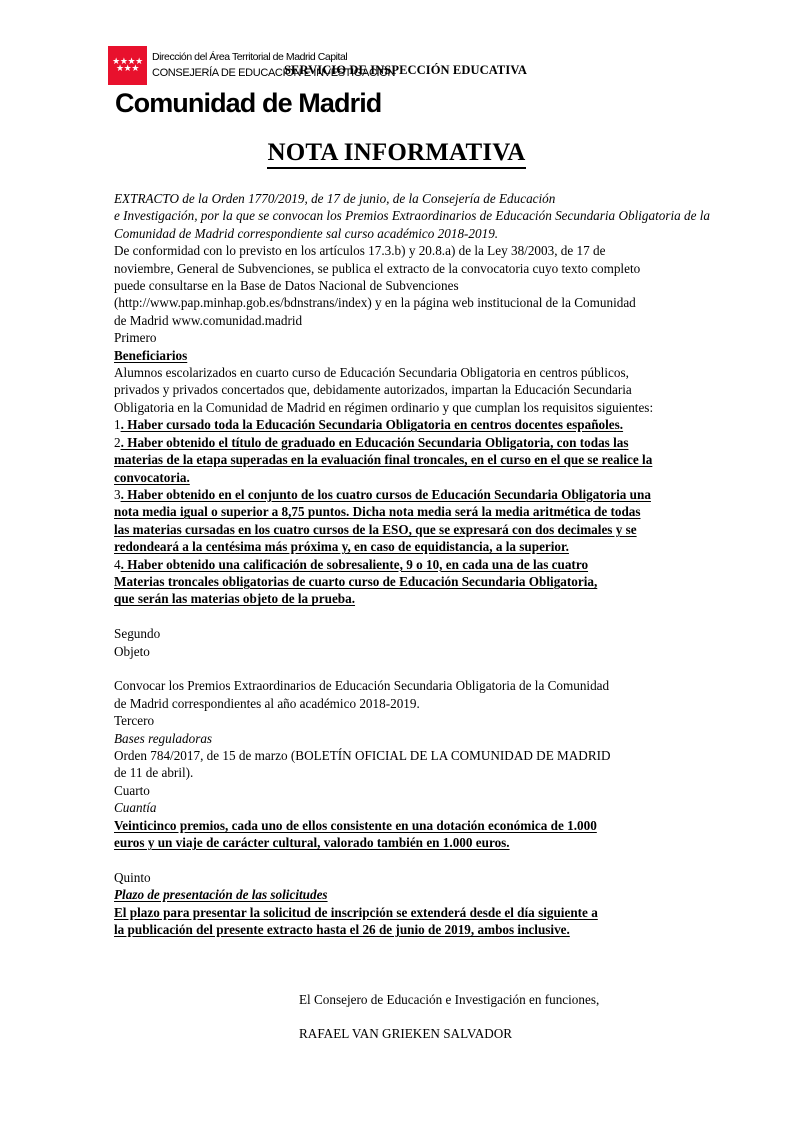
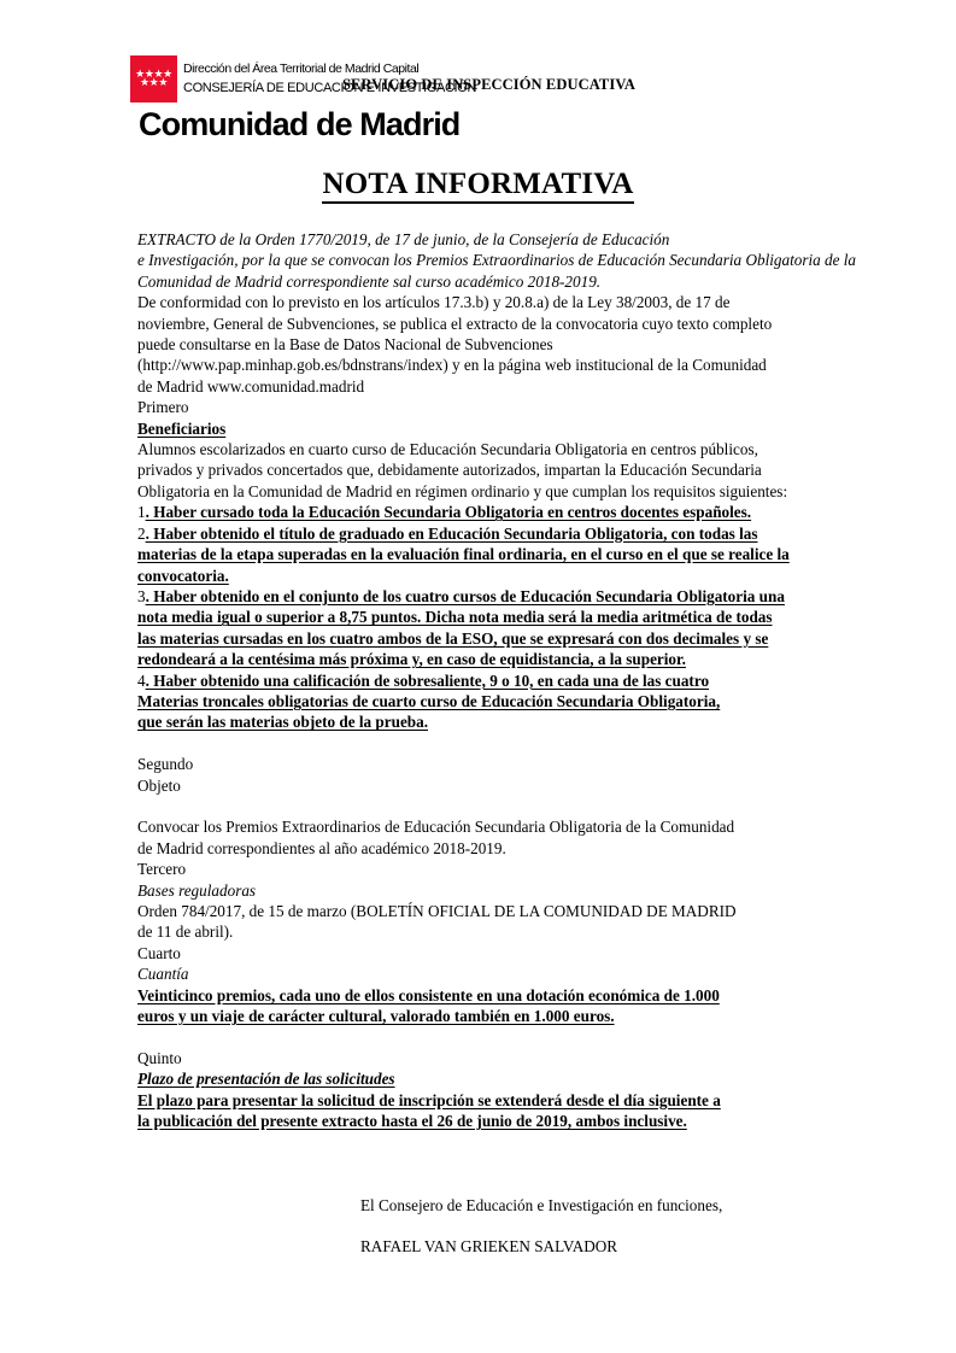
  ★★★★
  ★★★
  Dirección del Área Territorial de Madrid Capital
  CONSEJERÍA DE EDUCACIÓN E INVESTIGACIÓN
  Comunidad de Madrid
  SERVICIO DE INSPECCIÓN EDUCATIVA
  NOTA INFORMATIVA
  EXTRACTO de la Orden 1770/2019, de 17 de junio, de la Consejería de Educación
  e Investigación, por la que se convocan los Premios Extraordinarios de Educación Secundaria Obligatoria de la
  Comunidad de Madrid correspondiente sal curso académico 2018-2019.
  De conformidad con lo previsto en los artículos 17.3.b) y 20.8.a) de la Ley 38/2003, de 17 de
  noviembre, General de Subvenciones, se publica el extracto de la convocatoria cuyo texto completo
  puede consultarse en la Base de Datos Nacional de Subvenciones
  (http://www.pap.minhap.gob.es/bdnstrans/index) y en la página web institucional de la Comunidad
  de Madrid www.comunidad.madrid
  Primero
  Beneficiarios
  Alumnos escolarizados en cuarto curso de Educación Secundaria Obligatoria en centros públicos,
  privados y privados concertados que, debidamente autorizados, impartan la Educación Secundaria
  Obligatoria en la Comunidad de Madrid en régimen ordinario y que cumplan los requisitos siguientes:
  1. Haber cursado toda la Educación Secundaria Obligatoria en centros docentes españoles.
  2. Haber obtenido el título de graduado en Educación Secundaria Obligatoria, con todas las
- materias de la etapa superadas en la evaluación final troncales, en el curso en el que se realice la
+ materias de la etapa superadas en la evaluación final ordinaria, en el curso en el que se realice la
  convocatoria.
  3. Haber obtenido en el conjunto de los cuatro cursos de Educación Secundaria Obligatoria una
  nota media igual o superior a 8,75 puntos. Dicha nota media será la media aritmética de todas
- las materias cursadas en los cuatro cursos de la ESO, que se expresará con dos decimales y se
+ las materias cursadas en los cuatro ambos de la ESO, que se expresará con dos decimales y se
  redondeará a la centésima más próxima y, en caso de equidistancia, a la superior.
  4. Haber obtenido una calificación de sobresaliente, 9 o 10, en cada una de las cuatro
  Materias troncales obligatorias de cuarto curso de Educación Secundaria Obligatoria,
  que serán las materias objeto de la prueba.
  Segundo
  Objeto
  Convocar los Premios Extraordinarios de Educación Secundaria Obligatoria de la Comunidad
  de Madrid correspondientes al año académico 2018-2019.
  Tercero
  Bases reguladoras
  Orden 784/2017, de 15 de marzo (BOLETÍN OFICIAL DE LA COMUNIDAD DE MADRID
  de 11 de abril).
  Cuarto
  Cuantía
  Veinticinco premios, cada uno de ellos consistente en una dotación económica de 1.000
  euros y un viaje de carácter cultural, valorado también en 1.000 euros.
  Quinto
  Plazo de presentación de las solicitudes
  El plazo para presentar la solicitud de inscripción se extenderá desde el día siguiente a
  la publicación del presente extracto hasta el 26 de junio de 2019, ambos inclusive.
  El Consejero de Educación e Investigación en funciones,
  RAFAEL VAN GRIEKEN SALVADOR
